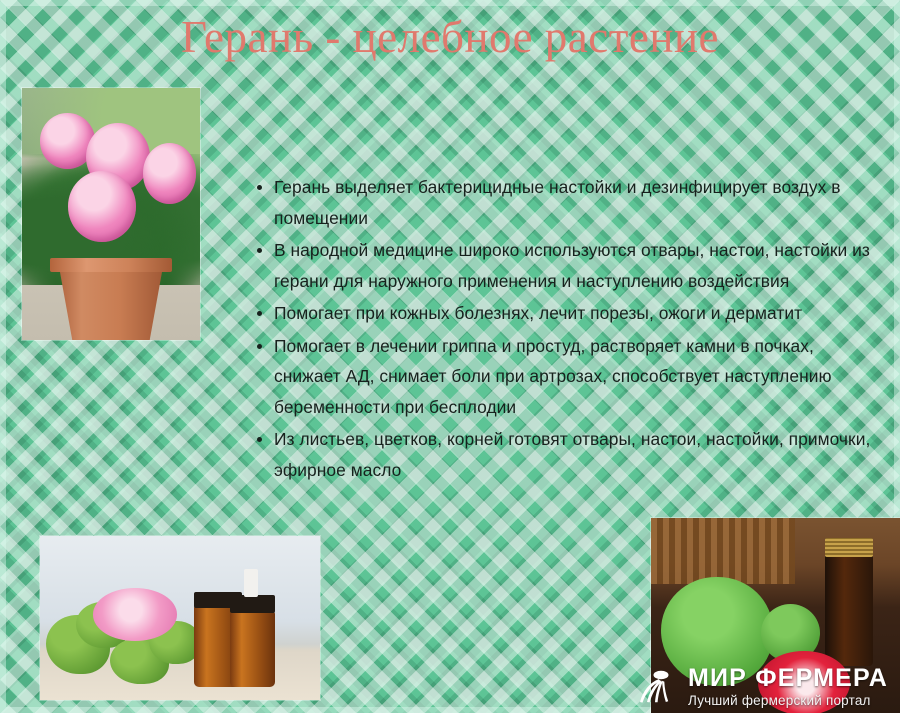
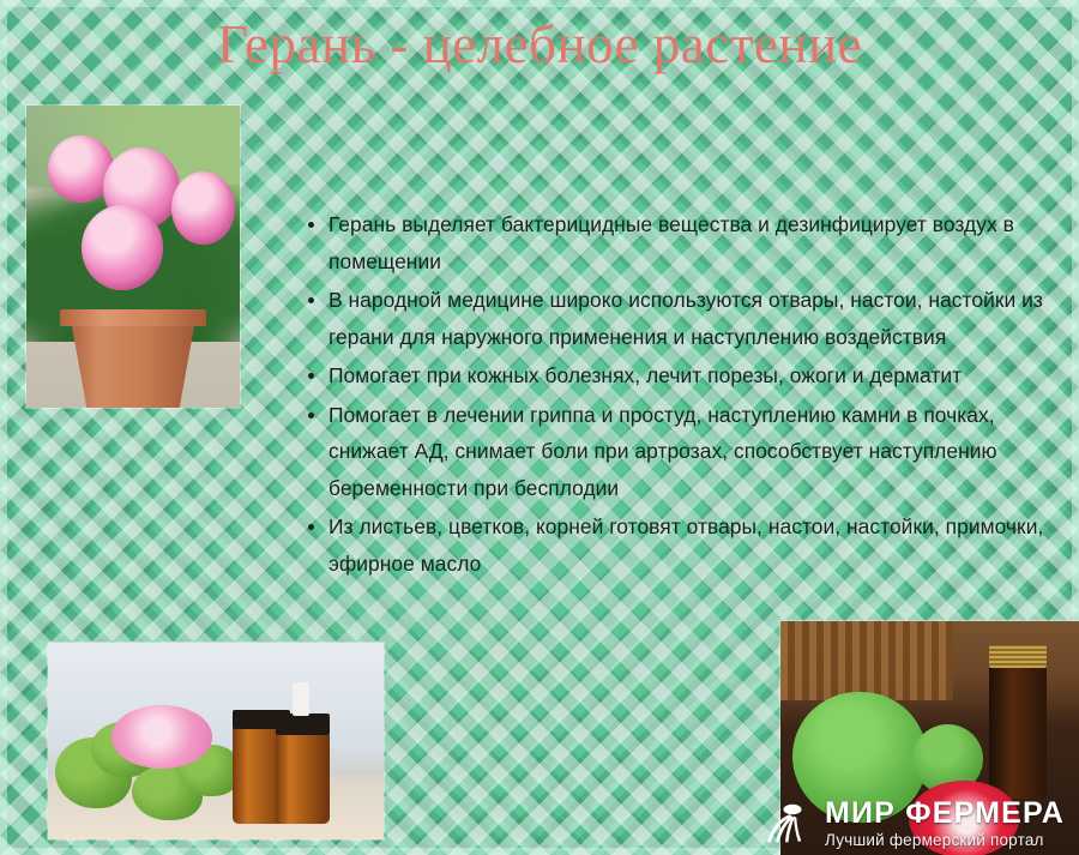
  Герань - целебное растение
- Герань выделяет бактерицидные настойки и дезинфицирует воздух в помещении
+ Герань выделяет бактерицидные вещества и дезинфицирует воздух в помещении
  В народной медицине широко используются отвары, настои, настойки из герани для наружного применения и наступлению воздействия
  Помогает при кожных болезнях, лечит порезы, ожоги и дерматит
- Помогает в лечении гриппа и простуд, растворяет камни в почках, снижает АД, снимает боли при артрозах, способствует наступлению беременности при бесплодии
+ Помогает в лечении гриппа и простуд, наступлению камни в почках, снижает АД, снимает боли при артрозах, способствует наступлению беременности при бесплодии
  Из листьев, цветков, корней готовят отвары, настои, настойки, примочки, эфирное масло
  МИР ФЕРМЕРА
  Лучший фермерский портал
